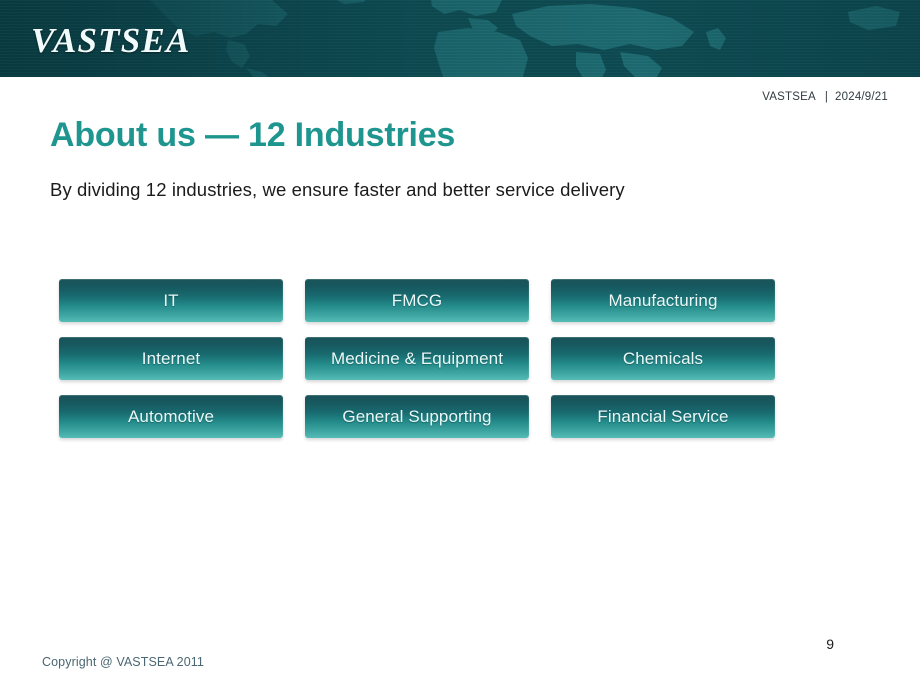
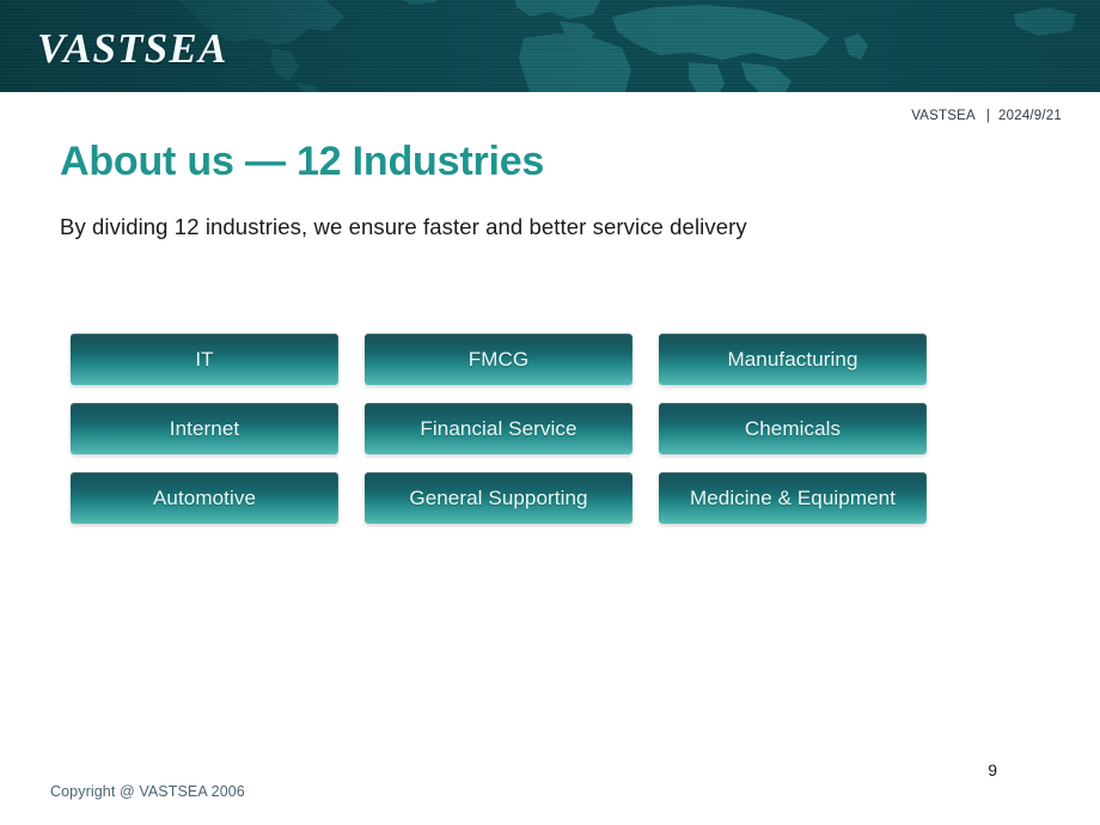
  VASTSEA
  VASTSEA | 2024/9/21
  About us — 12 Industries
  By dividing 12 industries, we ensure faster and better service delivery
  IT
  FMCG
  Manufacturing
  Internet
- Medicine & Equipment
+ Financial Service
  Chemicals
  Automotive
  General Supporting
- Financial Service
+ Medicine & Equipment
- Copyright @ VASTSEA 2011
+ Copyright @ VASTSEA 2006
  9
